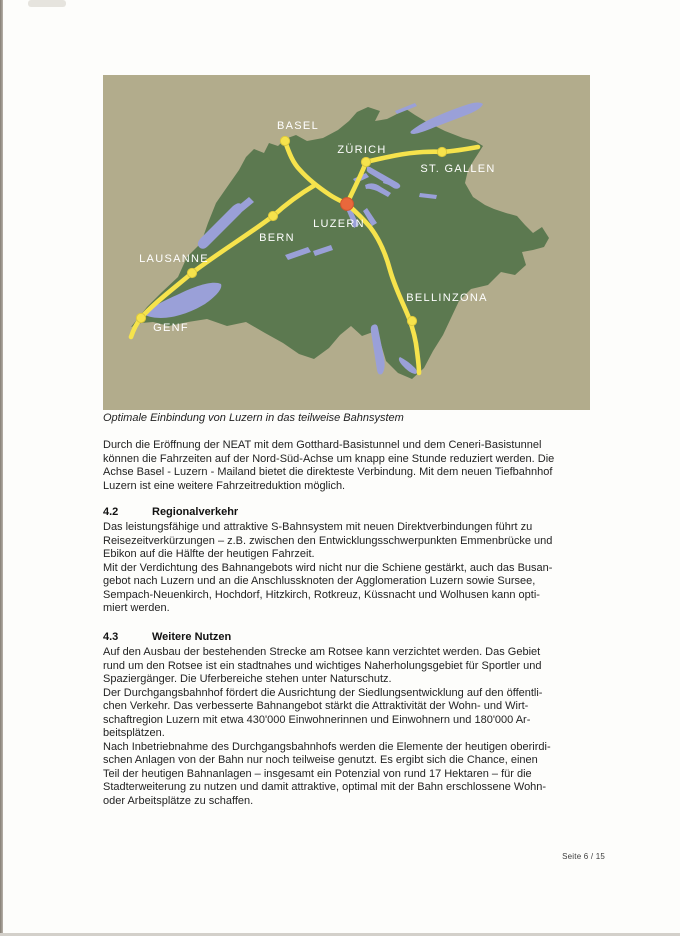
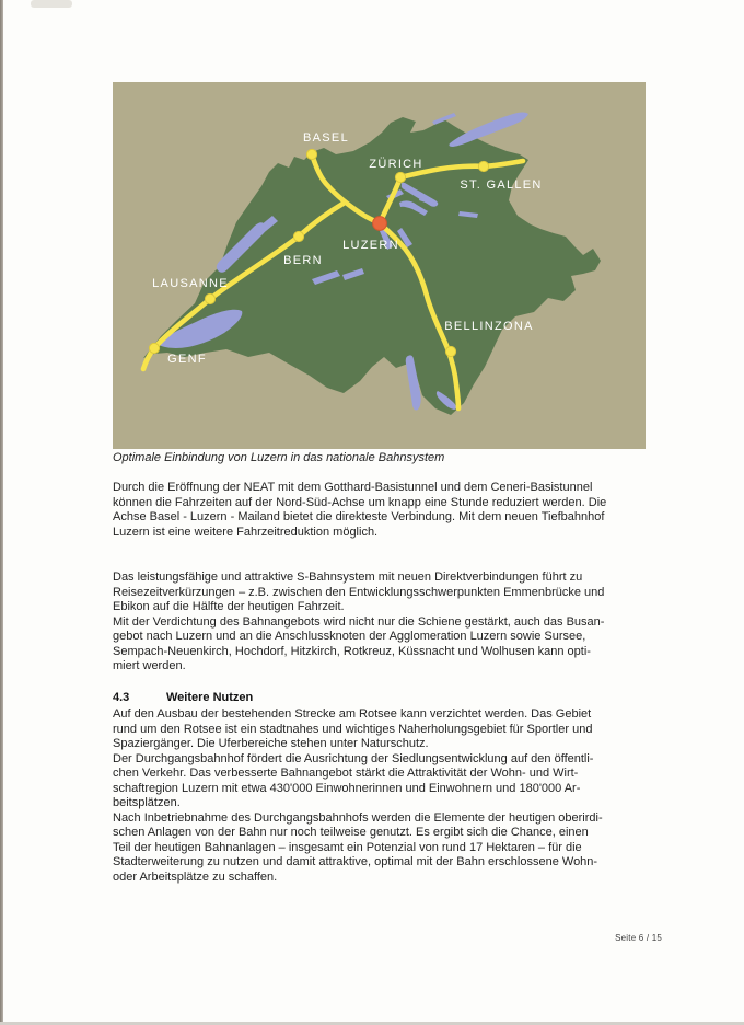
  BASEL
  ZÜRICH
  ST. GALLEN
  LUZERN
  BERN
  LAUSANNE
  GENF
  BELLINZONA
- Optimale Einbindung von Luzern in das teilweise Bahnsystem
+ Optimale Einbindung von Luzern in das nationale Bahnsystem
  Durch die Eröffnung der NEAT mit dem Gotthard-Basistunnel und dem Ceneri-Basistunnel
  können die Fahrzeiten auf der Nord-Süd-Achse um knapp eine Stunde reduziert werden. Die
  Achse Basel - Luzern - Mailand bietet die direkteste Verbindung. Mit dem neuen Tiefbahnhof
  Luzern ist eine weitere Fahrzeitreduktion möglich.
- 4.2 Regionalverkehr
  Das leistungsfähige und attraktive S-Bahnsystem mit neuen Direktverbindungen führt zu
  Reisezeitverkürzungen – z.B. zwischen den Entwicklungsschwerpunkten Emmenbrücke und
  Ebikon auf die Hälfte der heutigen Fahrzeit.
  Mit der Verdichtung des Bahnangebots wird nicht nur die Schiene gestärkt, auch das Busan-
  gebot nach Luzern und an die Anschlussknoten der Agglomeration Luzern sowie Sursee,
  Sempach-Neuenkirch, Hochdorf, Hitzkirch, Rotkreuz, Küssnacht und Wolhusen kann opti-
  miert werden.
  4.3 Weitere Nutzen
  Auf den Ausbau der bestehenden Strecke am Rotsee kann verzichtet werden. Das Gebiet
  rund um den Rotsee ist ein stadtnahes und wichtiges Naherholungsgebiet für Sportler und
  Spaziergänger. Die Uferbereiche stehen unter Naturschutz.
  Der Durchgangsbahnhof fördert die Ausrichtung der Siedlungsentwicklung auf den öffentli-
  chen Verkehr. Das verbesserte Bahnangebot stärkt die Attraktivität der Wohn- und Wirt-
  schaftregion Luzern mit etwa 430'000 Einwohnerinnen und Einwohnern und 180'000 Ar-
  beitsplätzen.
  Nach Inbetriebnahme des Durchgangsbahnhofs werden die Elemente der heutigen oberirdi-
  schen Anlagen von der Bahn nur noch teilweise genutzt. Es ergibt sich die Chance, einen
  Teil der heutigen Bahnanlagen – insgesamt ein Potenzial von rund 17 Hektaren – für die
  Stadterweiterung zu nutzen und damit attraktive, optimal mit der Bahn erschlossene Wohn-
  oder Arbeitsplätze zu schaffen.
  Seite 6 / 15
